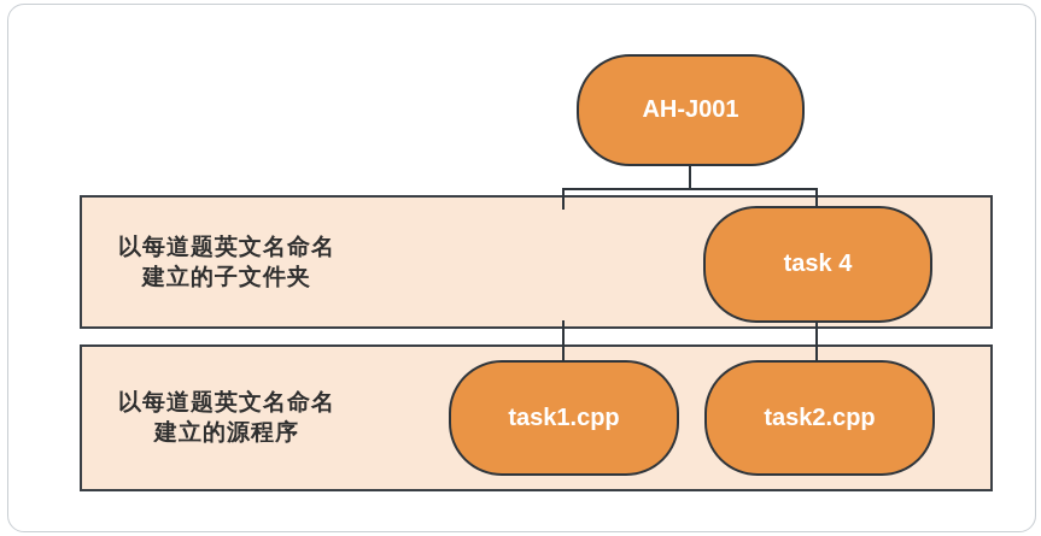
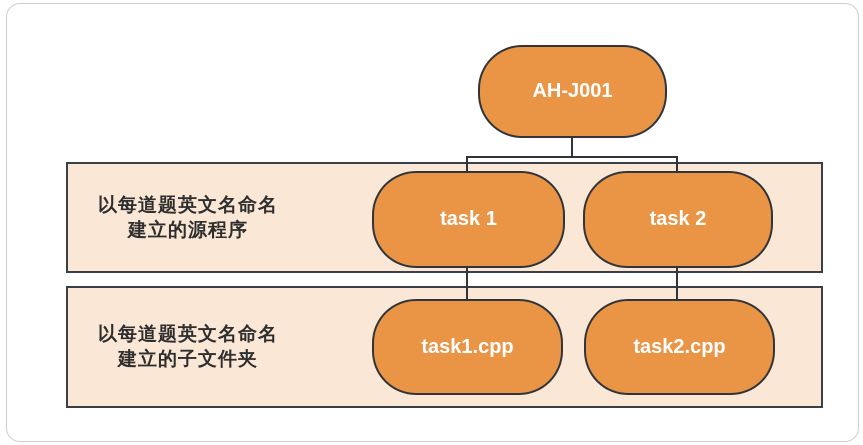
  以每道题英文名命名
- 建立的子文件夹
+ 建立的源程序
  以每道题英文名命名
- 建立的源程序
+ 建立的子文件夹
  AH-J001
+ task 1
- task 4
+ task 2
  task1.cpp
  task2.cpp
